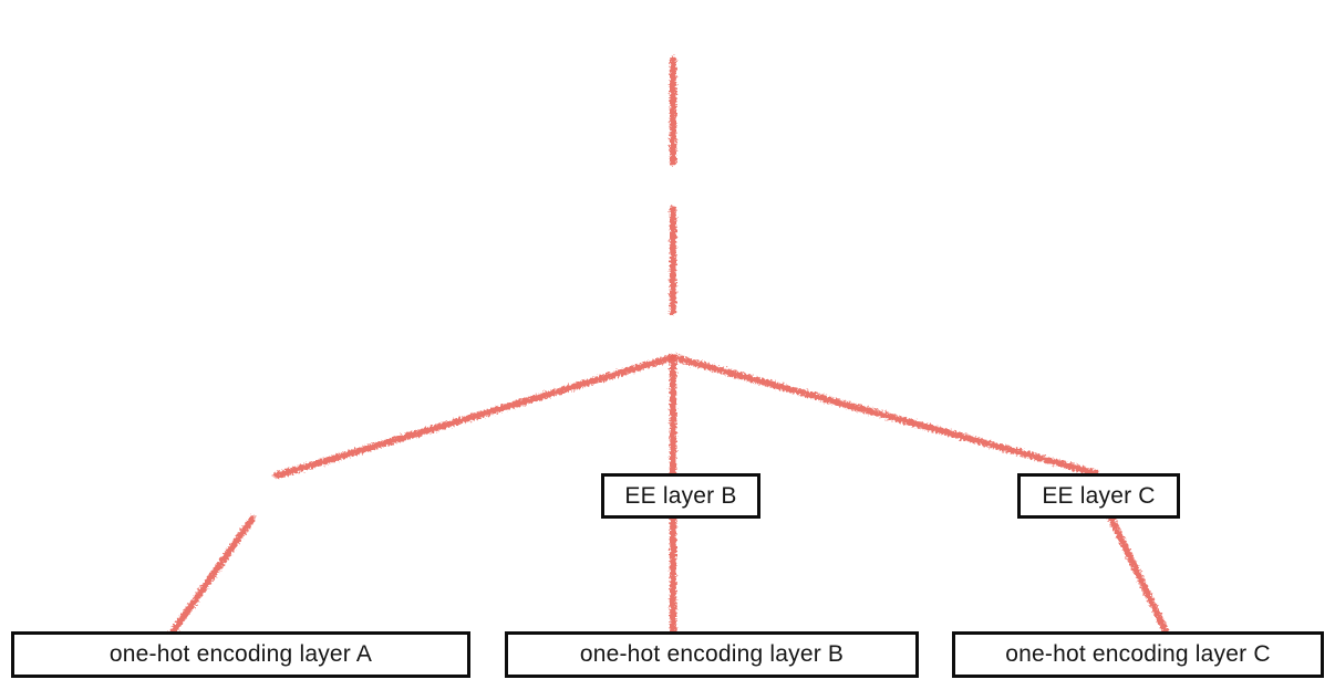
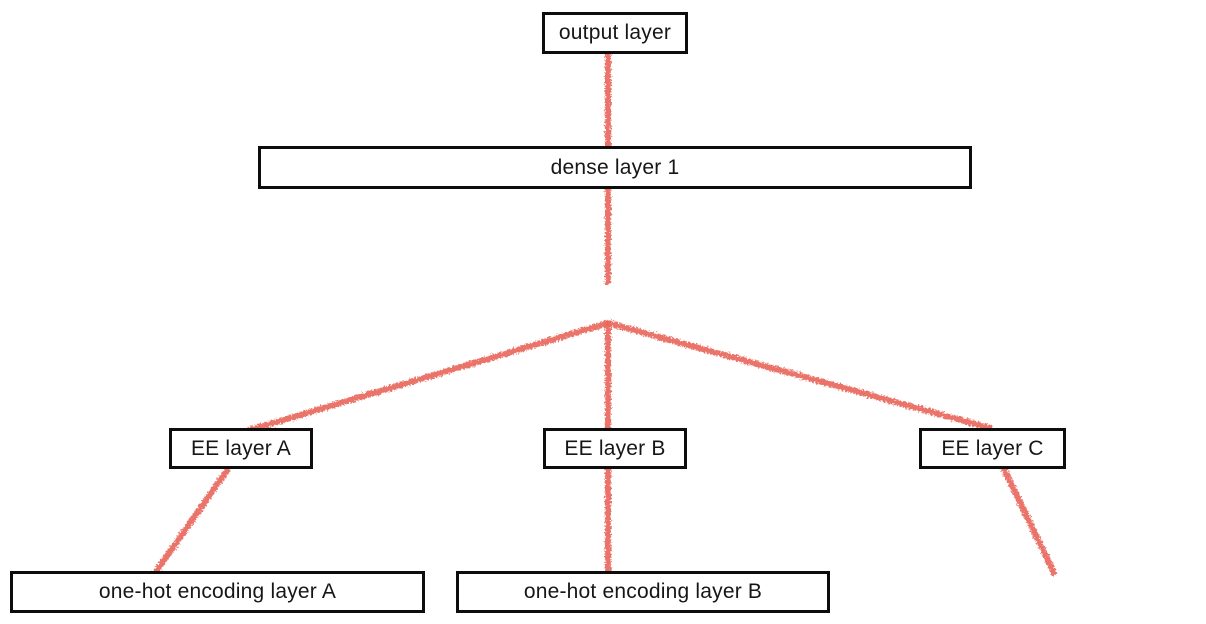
+ output layer
+ dense layer 1
+ EE layer A
  EE layer B
  EE layer C
  one-hot encoding layer A
  one-hot encoding layer B
- one-hot encoding layer C
